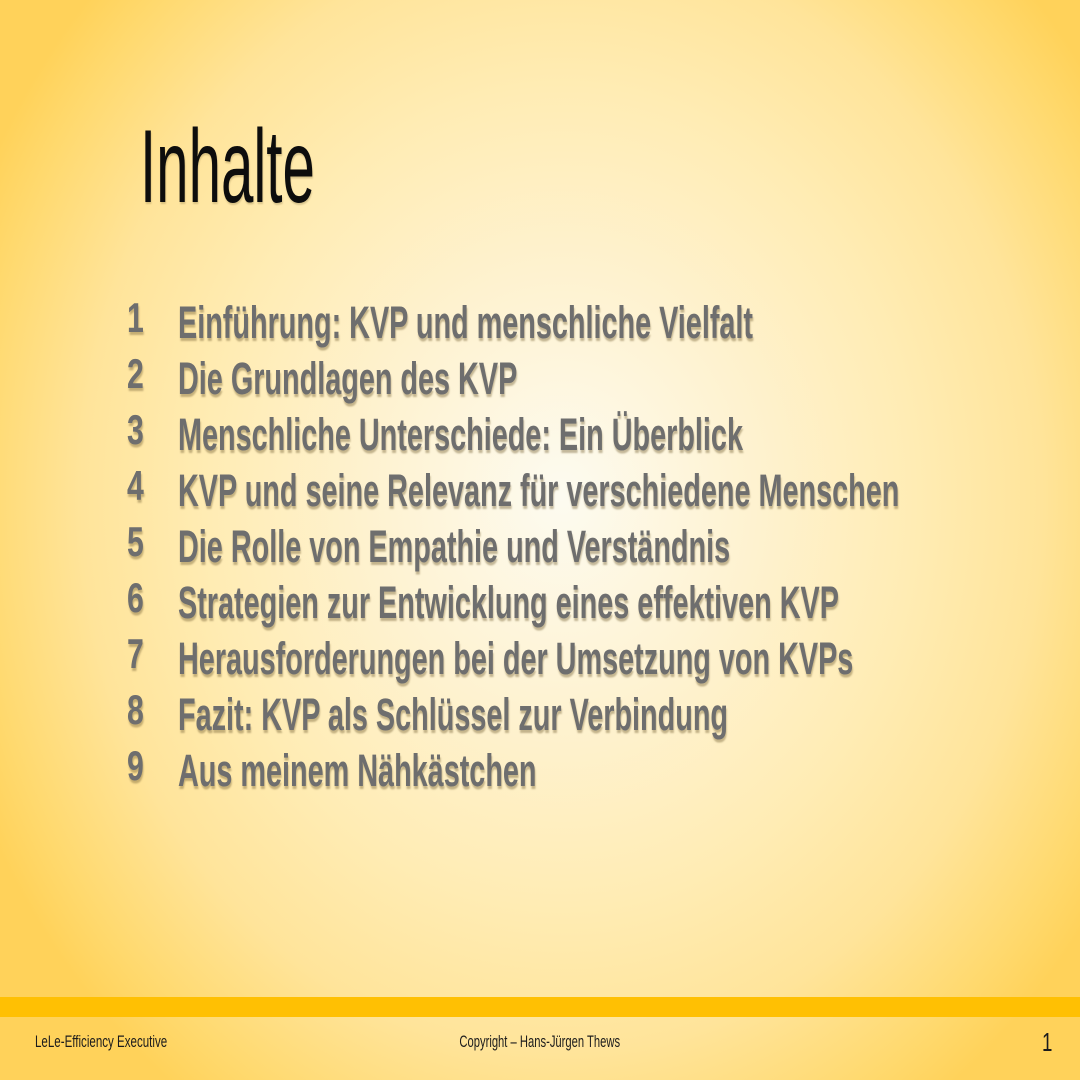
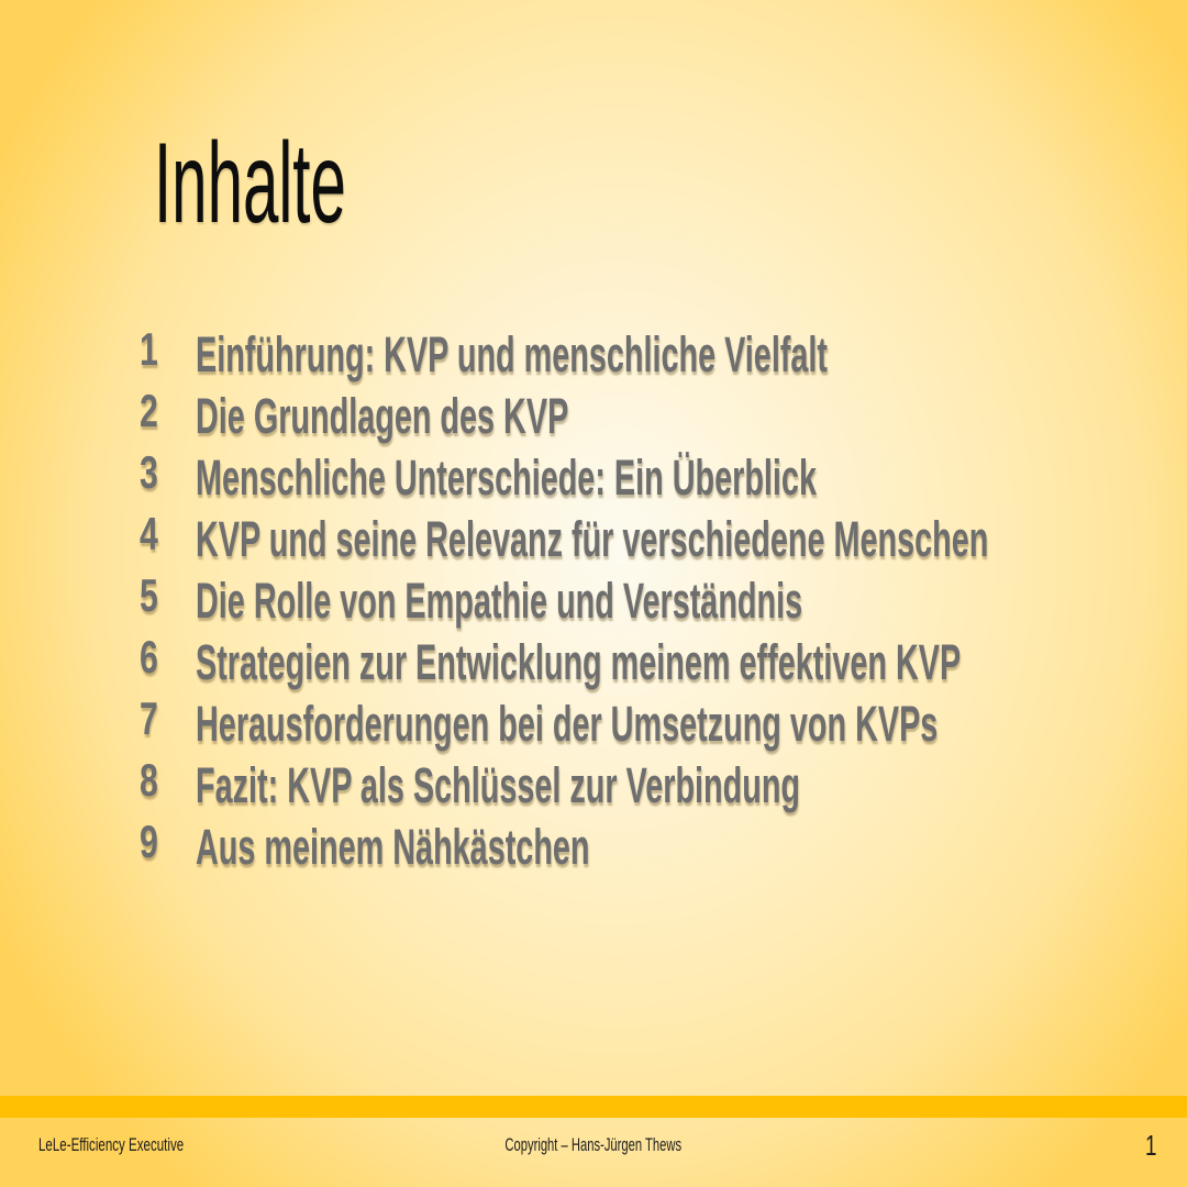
  Inhalte
  1
  Einführung: KVP und menschliche Vielfalt
  2
  Die Grundlagen des KVP
  3
  Menschliche Unterschiede: Ein Überblick
  4
  KVP und seine Relevanz für verschiedene Menschen
  5
  Die Rolle von Empathie und Verständnis
  6
- Strategien zur Entwicklung eines effektiven KVP
+ Strategien zur Entwicklung meinem effektiven KVP
  7
  Herausforderungen bei der Umsetzung von KVPs
  8
  Fazit: KVP als Schlüssel zur Verbindung
  9
  Aus meinem Nähkästchen
  LeLe-Efficiency Executive
  Copyright – Hans-Jürgen Thews
  1
